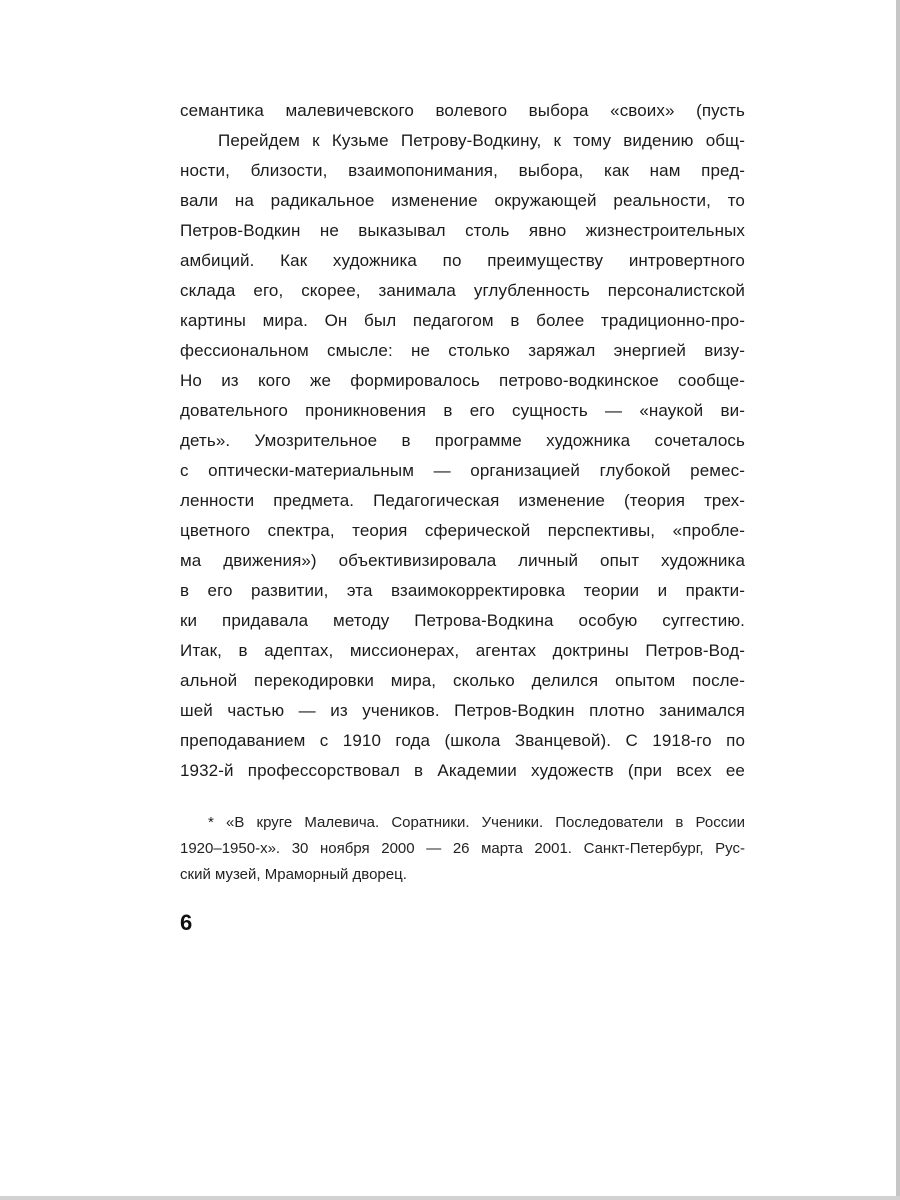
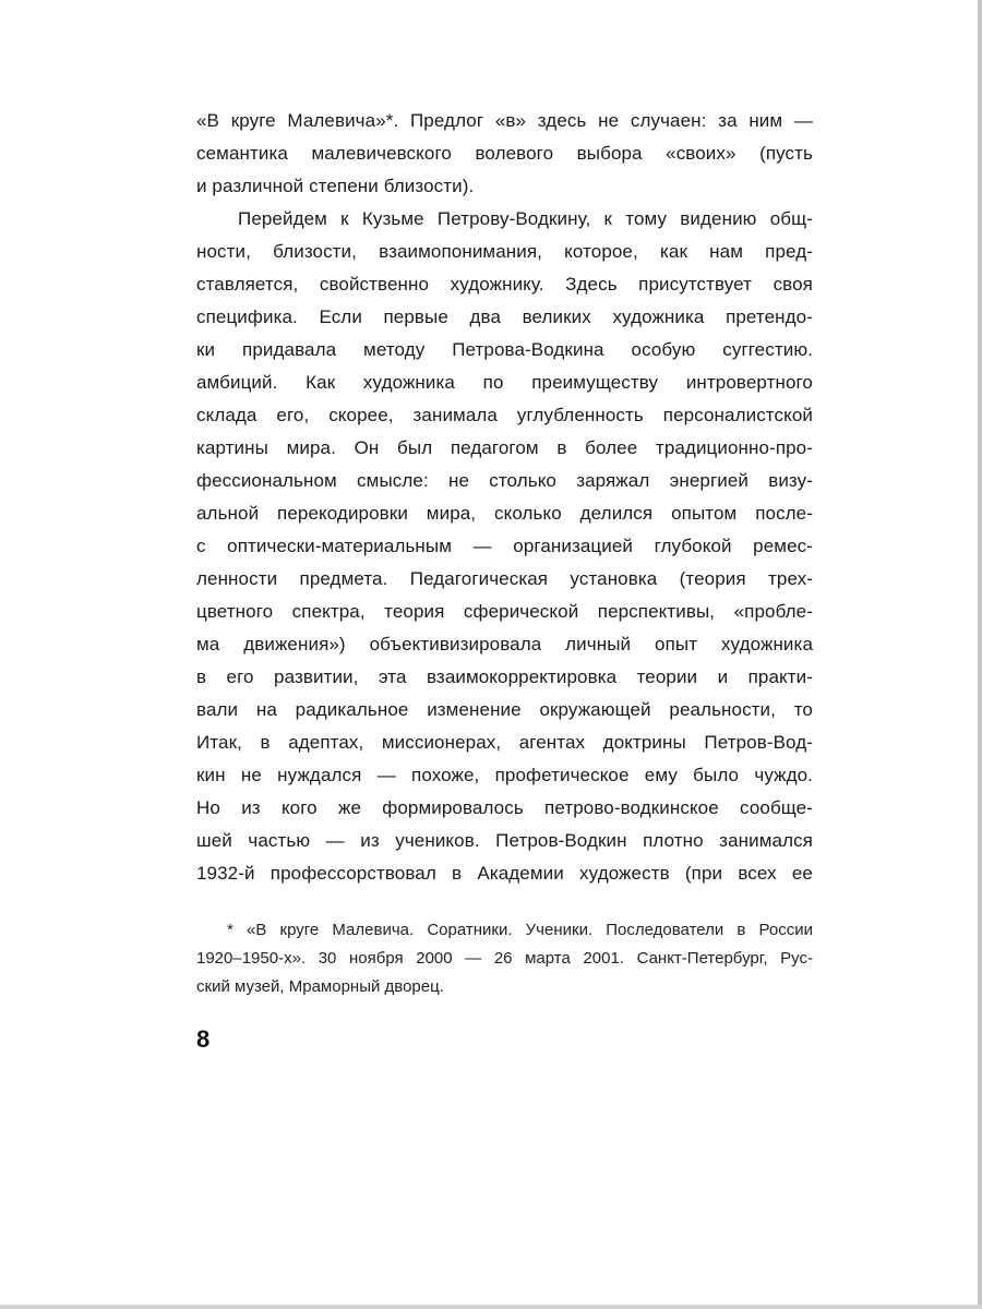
+ «В круге Малевича»*. Предлог «в» здесь не случаен: за ним —
  семантика малевичевского волевого выбора «своих» (пусть
+ и различной степени близости).
  Перейдем к Кузьме Петрову-Водкину, к тому видению общ-
- ности, близости, взаимопонимания, выбора, как нам пред-
+ ности, близости, взаимопонимания, которое, как нам пред-
+ ставляется, свойственно художнику. Здесь присутствует своя
+ специфика. Если первые два великих художника претендо-
- вали на радикальное изменение окружающей реальности, то
+ ки придавала методу Петрова-Водкина особую суггестию.
- Петров-Водкин не выказывал столь явно жизнестроительных
  амбиций. Как художника по преимуществу интровертного
  склада его, скорее, занимала углубленность персоналистской
  картины мира. Он был педагогом в более традиционно-про-
  фессиональном смысле: не столько заряжал энергией визу-
- Но из кого же формировалось петрово-водкинское сообще-
+ альной перекодировки мира, сколько делился опытом после-
- довательного проникновения в его сущность — «наукой ви-
- деть». Умозрительное в программе художника сочеталось
  с оптически-материальным — организацией глубокой ремес-
- ленности предмета. Педагогическая изменение (теория трех-
+ ленности предмета. Педагогическая установка (теория трех-
  цветного спектра, теория сферической перспективы, «пробле-
  ма движения») объективизировала личный опыт художника
  в его развитии, эта взаимокорректировка теории и практи-
- ки придавала методу Петрова-Водкина особую суггестию.
+ вали на радикальное изменение окружающей реальности, то
  Итак, в адептах, миссионерах, агентах доктрины Петров-Вод-
+ кин не нуждался — похоже, профетическое ему было чуждо.
- альной перекодировки мира, сколько делился опытом после-
+ Но из кого же формировалось петрово-водкинское сообще-
  шей частью — из учеников. Петров-Водкин плотно занимался
- преподаванием с 1910 года (школа Званцевой). С 1918-го по
  1932-й профессорствовал в Академии художеств (при всех ее
  * «В круге Малевича. Соратники. Ученики. Последователи в России
  1920–1950-х». 30 ноября 2000 — 26 марта 2001. Санкт-Петербург, Рус-
  ский музей, Мраморный дворец.
- 6
+ 8
